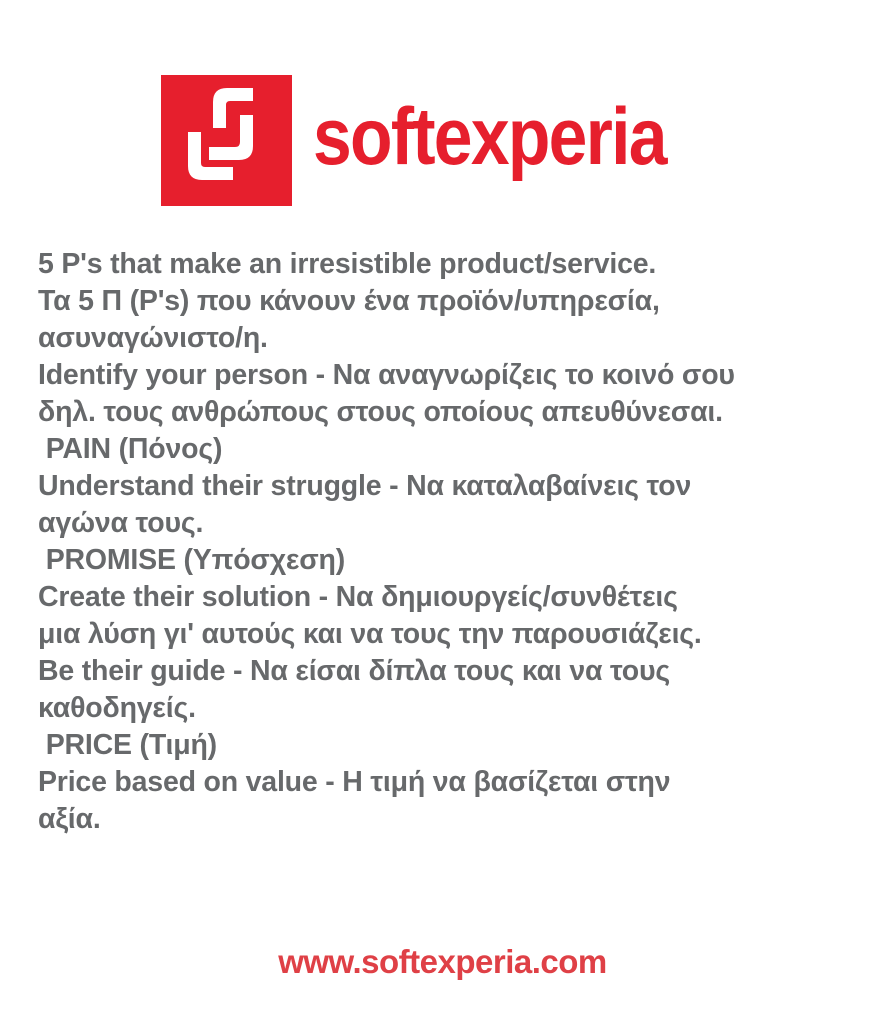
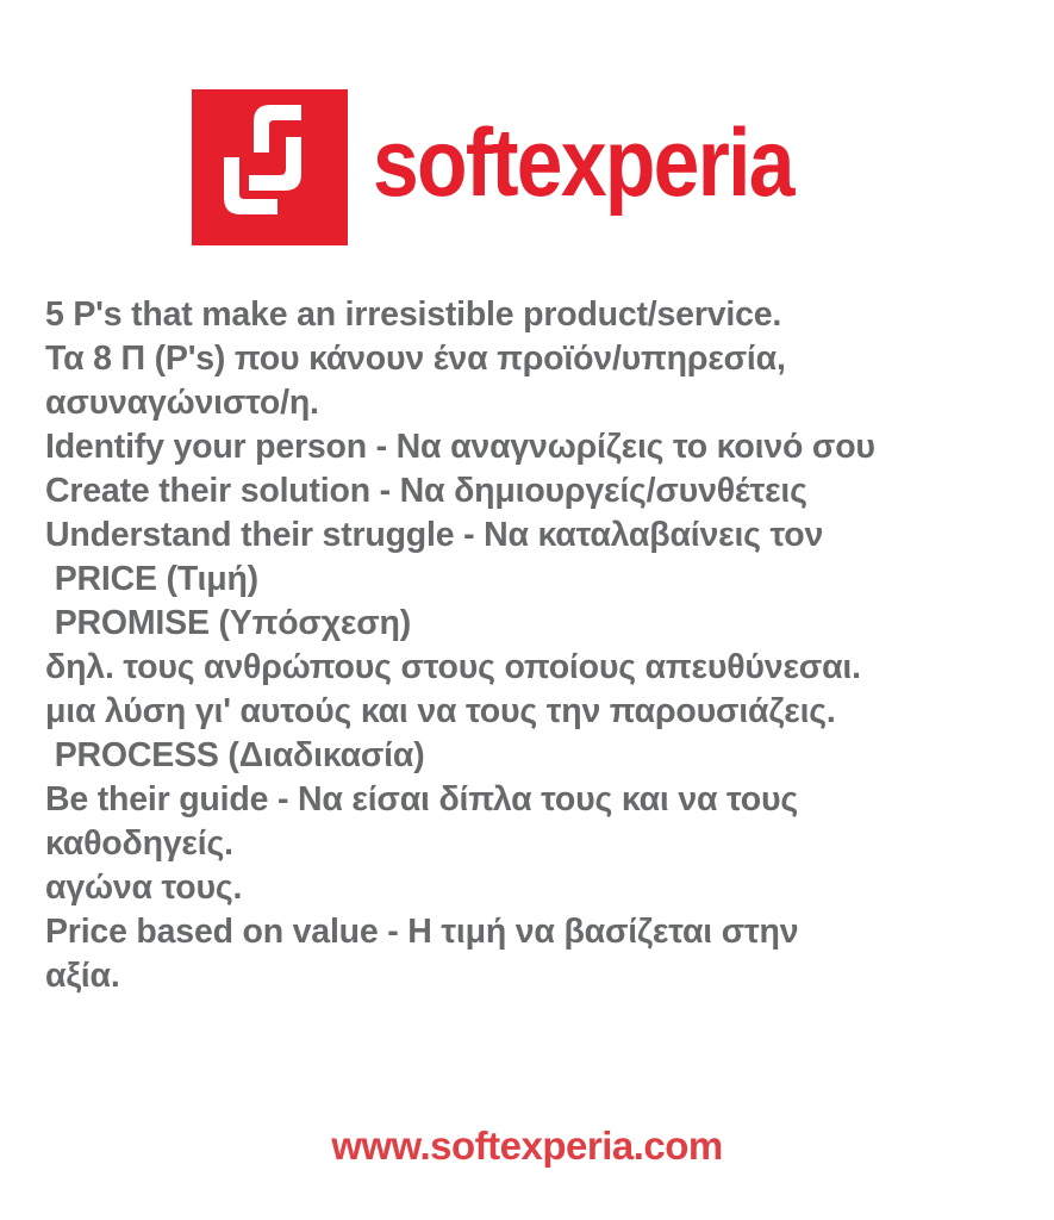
  softexperia
  5 P's that make an irresistible product/service.
- Τα 5 Π (P's) που κάνουν ένα προϊόν/υπηρεσία,
+ Τα 8 Π (P's) που κάνουν ένα προϊόν/υπηρεσία,
  ασυναγώνιστο/η.
  Identify your person - Να αναγνωρίζεις το κοινό σου
- δηλ. τους ανθρώπους στους οποίους απευθύνεσαι.
+ Create their solution - Να δημιουργείς/συνθέτεις
- PAIN (Πόνος)
  Understand their struggle - Να καταλαβαίνεις τον
- αγώνα τους.
+ PRICE (Τιμή)
  PROMISE (Υπόσχεση)
- Create their solution - Να δημιουργείς/συνθέτεις
+ δηλ. τους ανθρώπους στους οποίους απευθύνεσαι.
  μια λύση γι' αυτούς και να τους την παρουσιάζεις.
+ PROCESS (Διαδικασία)
  Be their guide - Να είσαι δίπλα τους και να τους
  καθοδηγείς.
- PRICE (Τιμή)
+ αγώνα τους.
  Price based on value - Η τιμή να βασίζεται στην
  αξία.
  www.softexperia.com
